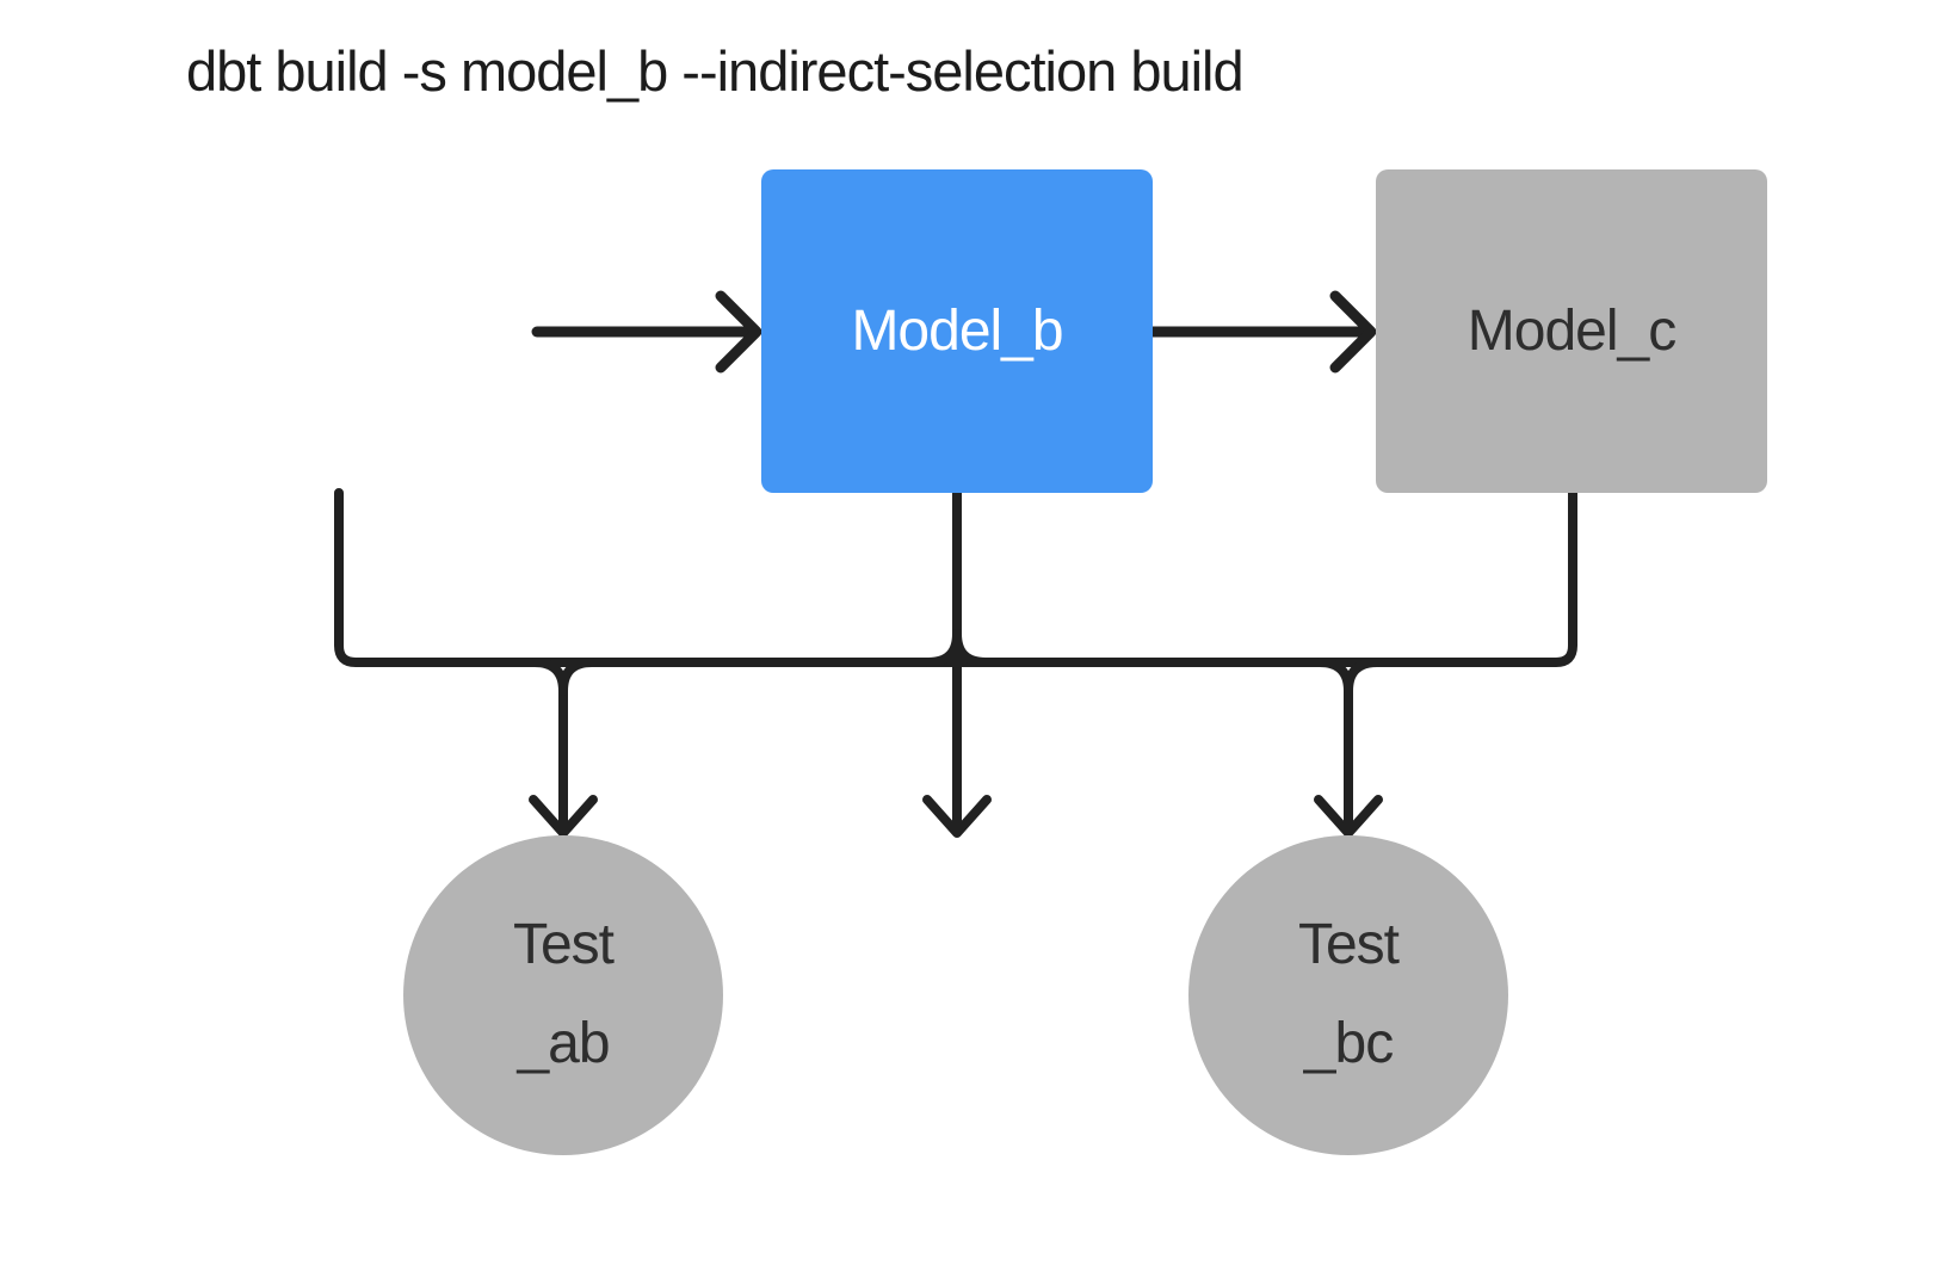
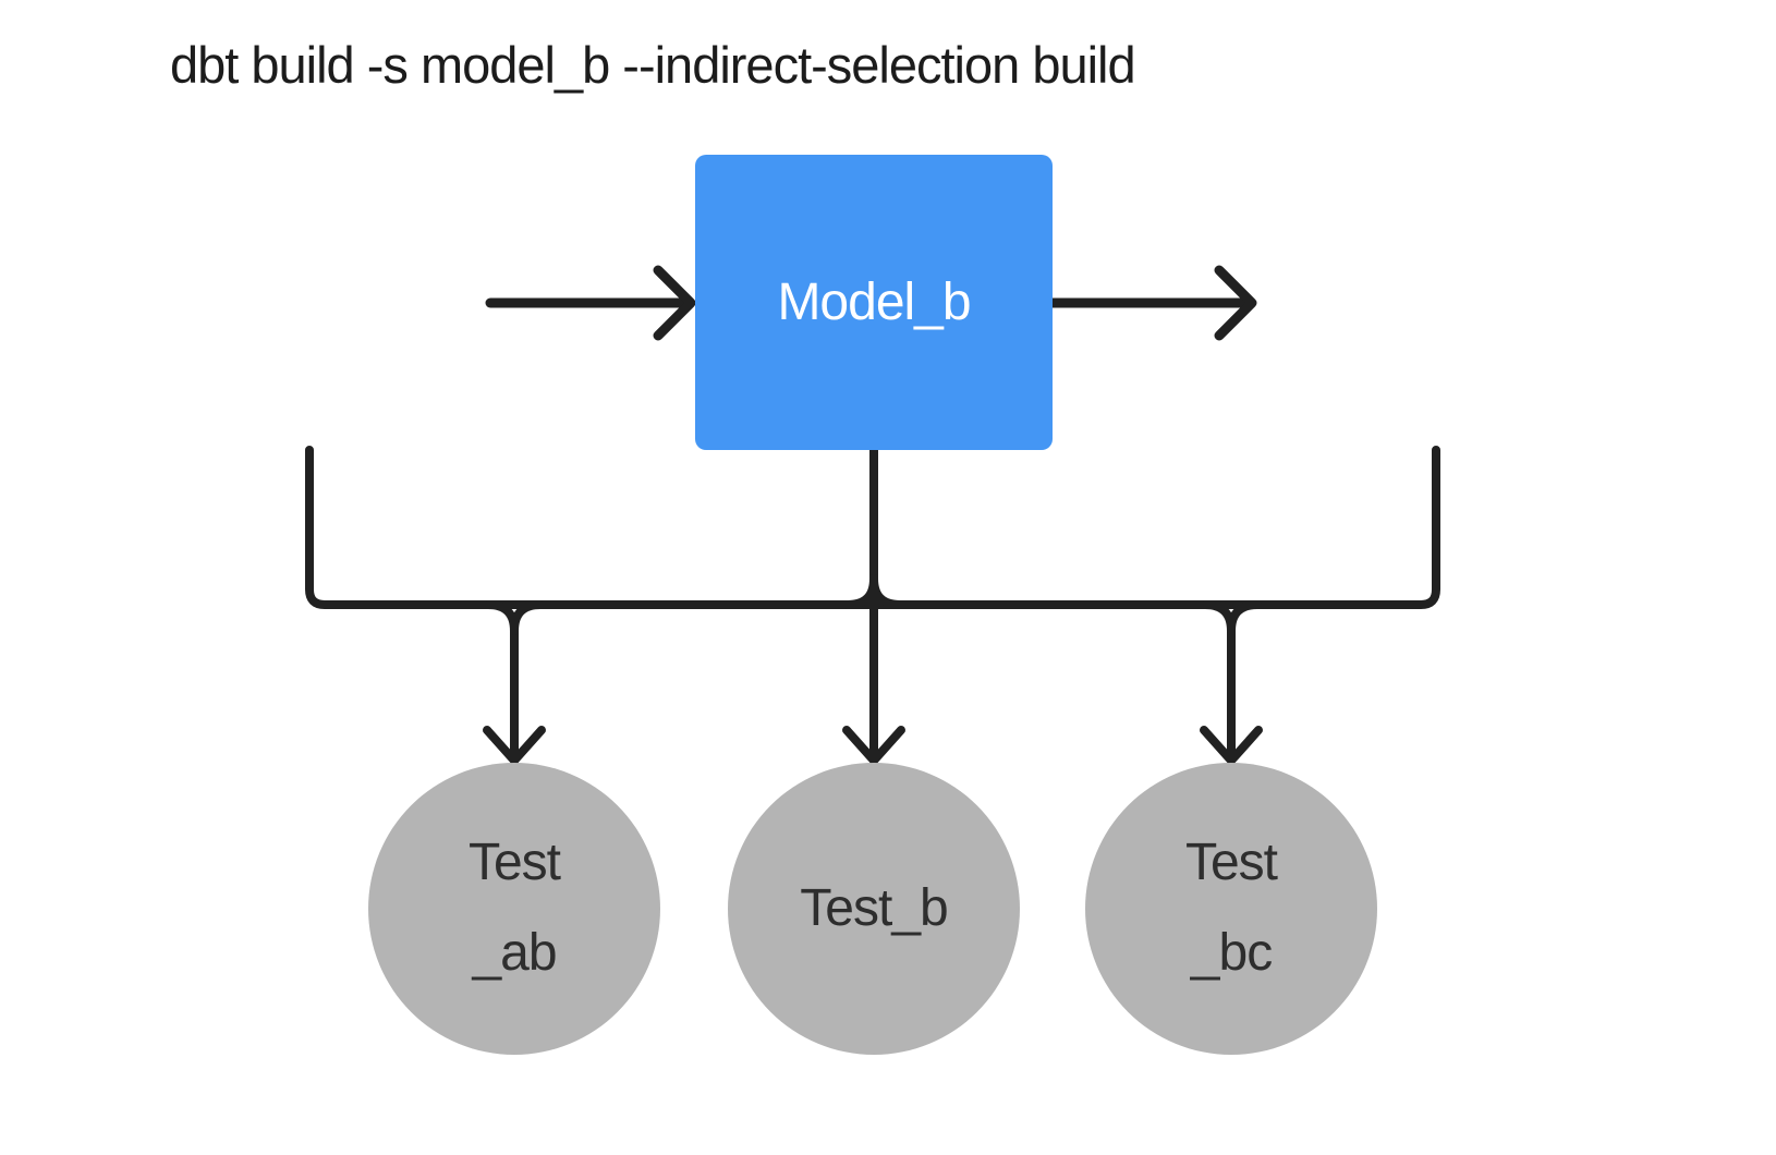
  dbt build -s model_b --indirect-selection build
  Model_b
- Model_c
  Test
  _ab
+ Test_b
  Test
  _bc
